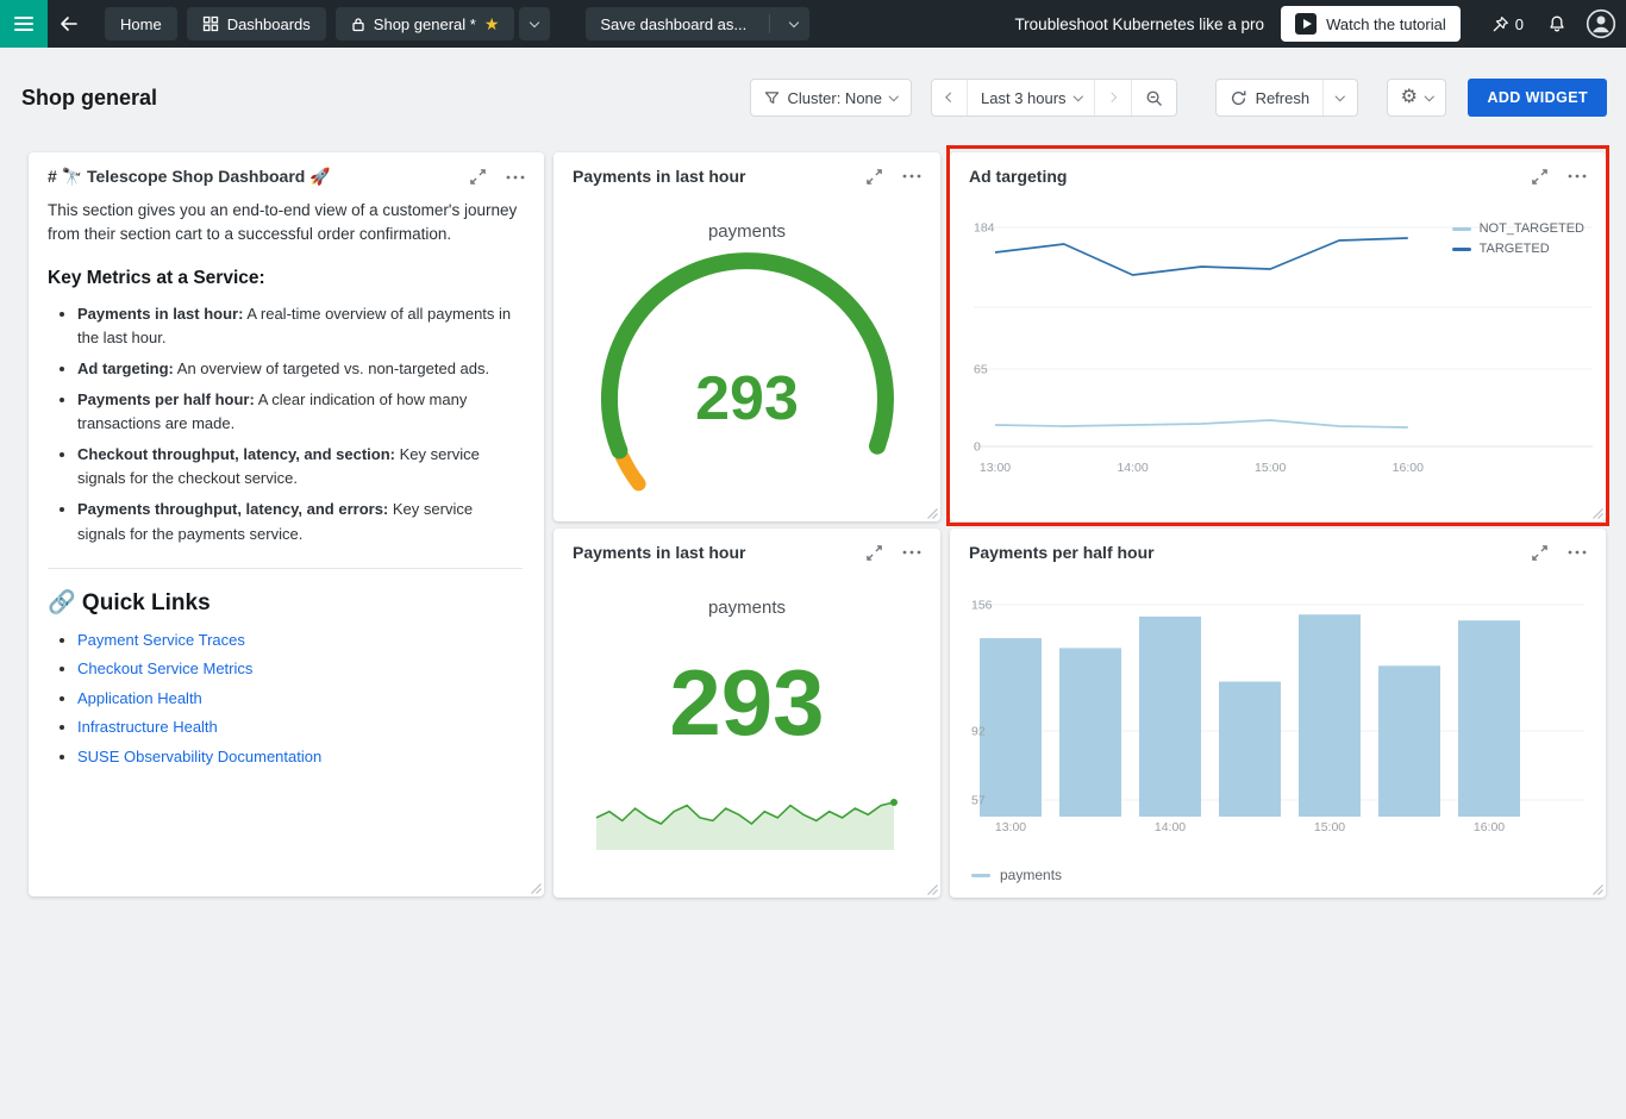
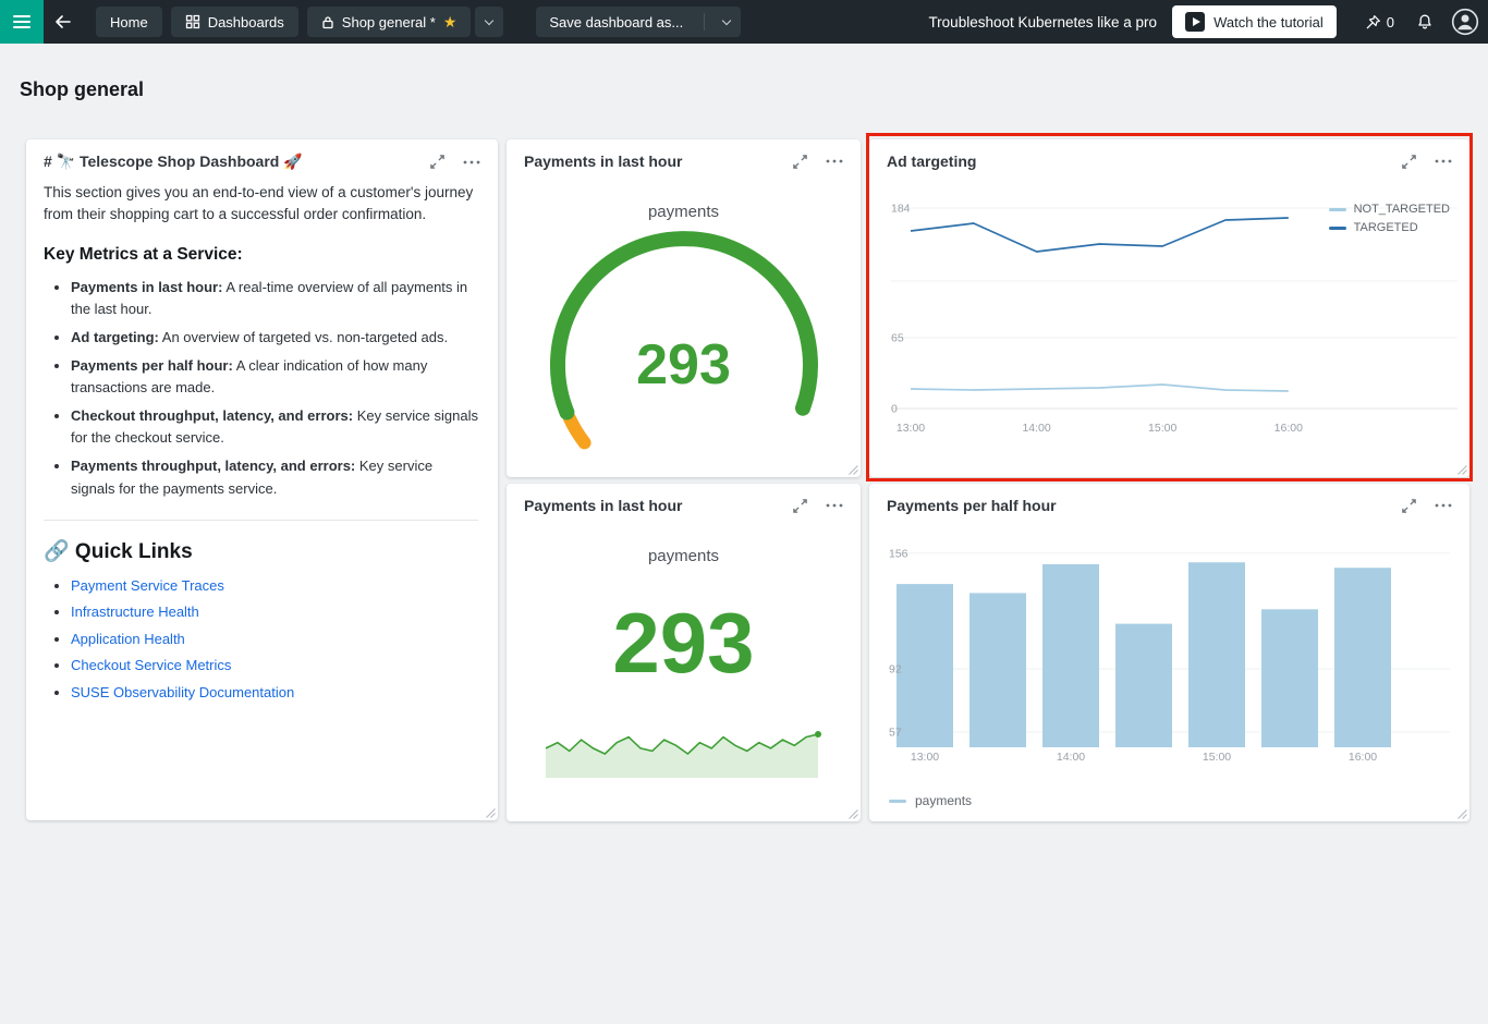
  Home
  Dashboards
  Shop general *
  ★
  Save dashboard as...
  Troubleshoot Kubernetes like a pro
  Watch the tutorial
  0
  Shop general
- Cluster: None
- Last 3 hours
- Refresh
- ⚙
- ADD WIDGET
  # 🔭 Telescope Shop Dashboard 🚀
- This section gives you an end-to-end view of a customer's journey from their section cart to a successful order confirmation.
+ This section gives you an end-to-end view of a customer's journey from their shopping cart to a successful order confirmation.
  Key Metrics at a Service:
  Payments in last hour: A real-time overview of all payments in the last hour.
  Ad targeting: An overview of targeted vs. non-targeted ads.
  Payments per half hour: A clear indication of how many transactions are made.
- Checkout throughput, latency, and section: Key service signals for the checkout service.
+ Checkout throughput, latency, and errors: Key service signals for the checkout service.
  Payments throughput, latency, and errors: Key service signals for the payments service.
  🔗 Quick Links
  Payment Service Traces
- Checkout Service Metrics
+ Infrastructure Health
  Application Health
- Infrastructure Health
+ Checkout Service Metrics
  SUSE Observability Documentation
  Payments in last hour
  payments
  293
  Ad targeting
  184
  65
  0
  13:00
  14:00
  15:00
  16:00
  NOT_TARGETED
  TARGETED
  Payments in last hour
  payments
  293
  Payments per half hour
  156
  92
  57
  13:00
  14:00
  15:00
  16:00
  payments
